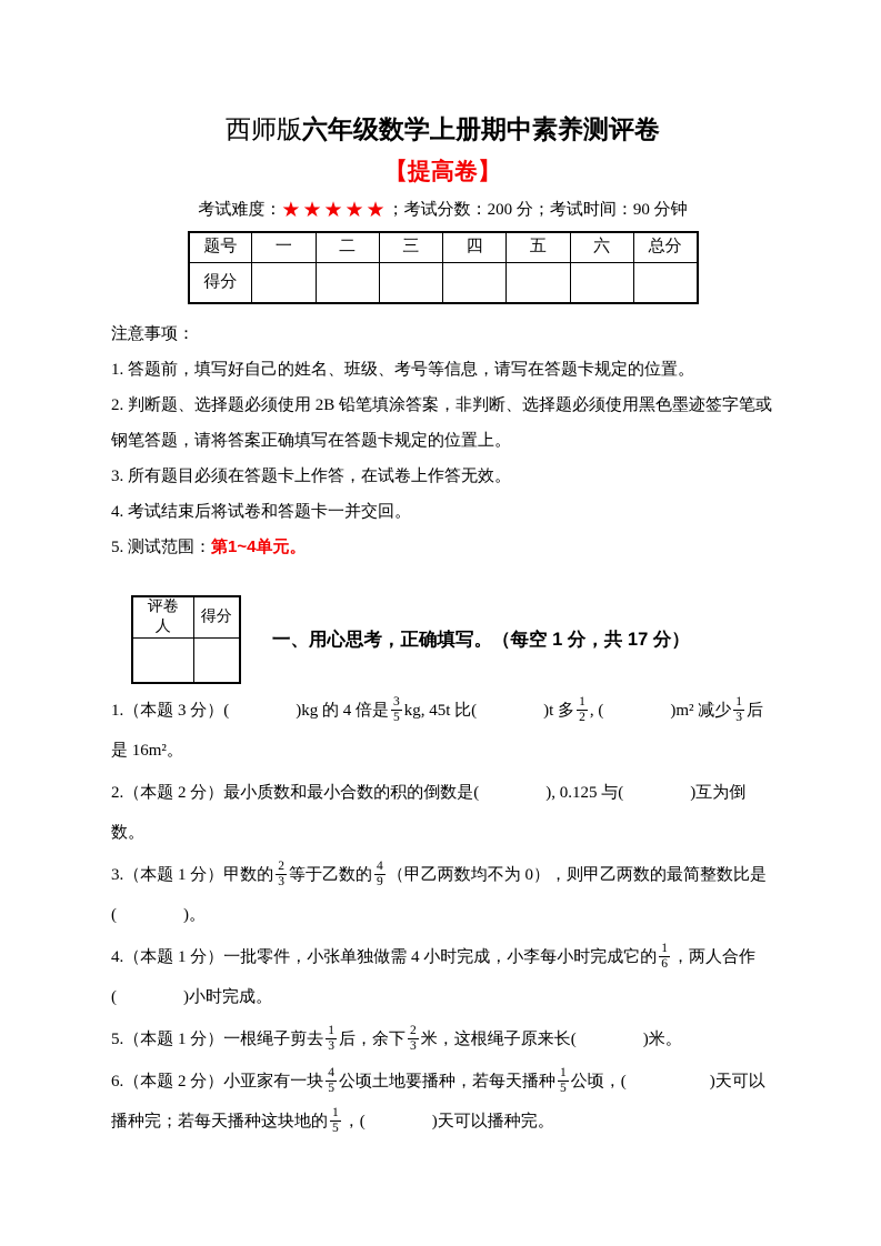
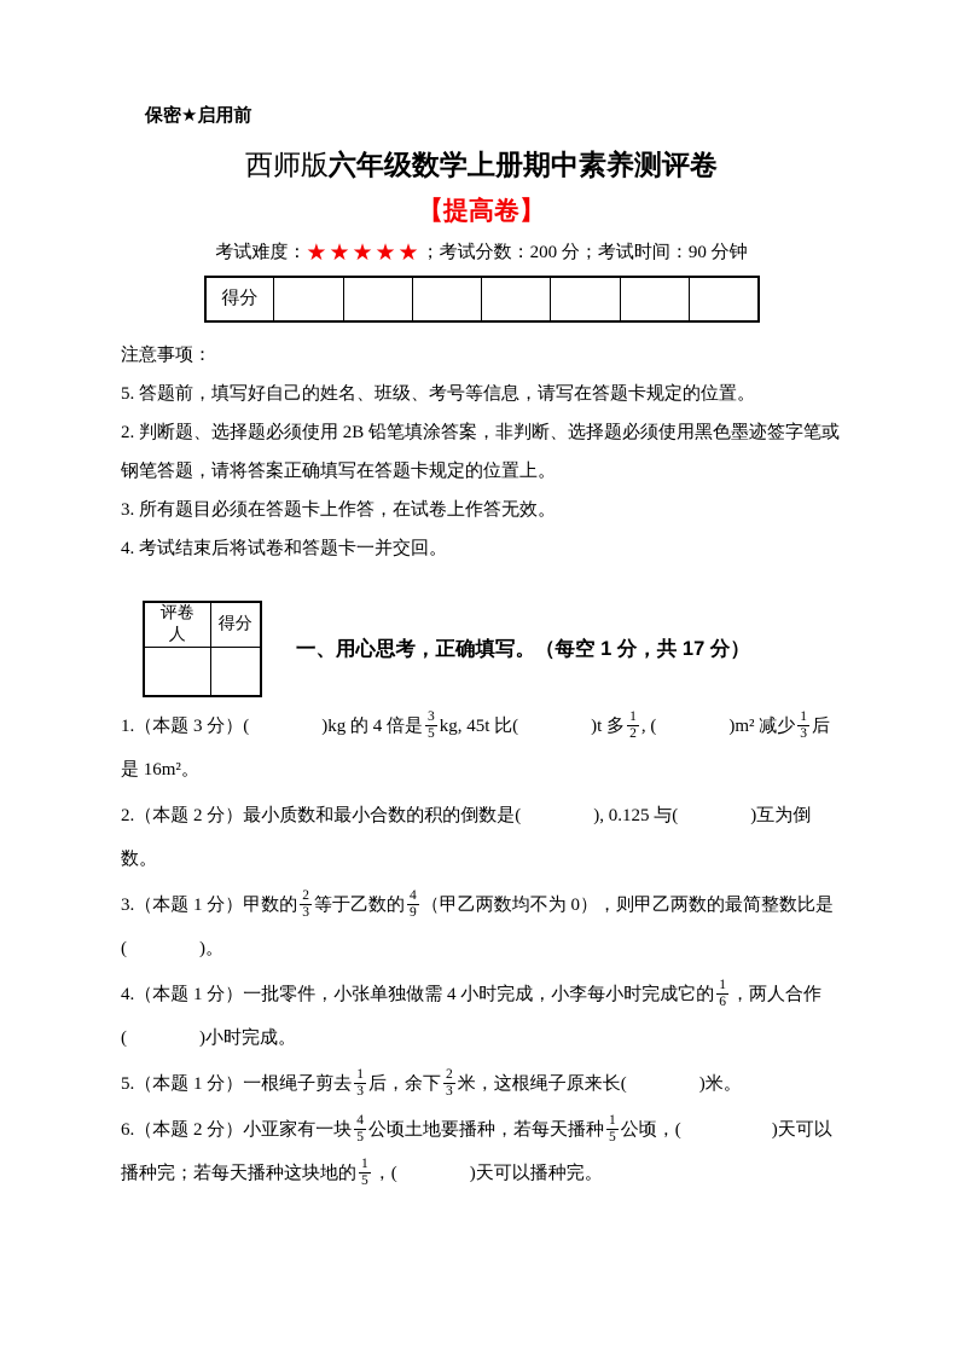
+ 保密★启用前
  西师版六年级数学上册期中素养测评卷
  【提高卷】
  考试难度：★★★★★；考试分数：200 分；考试时间：90 分钟
- 题号	一	二	三	四	五	六	总分
  得分
  注意事项：
- 1. 答题前，填写好自己的姓名、班级、考号等信息，请写在答题卡规定的位置。
+ 5. 答题前，填写好自己的姓名、班级、考号等信息，请写在答题卡规定的位置。
  2. 判断题、选择题必须使用 2B 铅笔填涂答案，非判断、选择题必须使用黑色墨迹签字笔或钢笔答题，请将答案正确填写在答题卡规定的位置上。
  3. 所有题目必须在答题卡上作答，在试卷上作答无效。
  4. 考试结束后将试卷和答题卡一并交回。
- 5. 测试范围：第1~4单元。
  评卷人	得分
  一、用心思考，正确填写。（每空 1 分，共 17 分）
  1.（本题 3 分）( )kg 的 4 倍是
  3
  5
  kg, 45t 比( )t 多
  1
  2
  , ( )m² 减少
  1
  3
  后是 16m²。
  2.（本题 2 分）最小质数和最小合数的积的倒数是( ), 0.125 与( )互为倒数。
  3.（本题 1 分）甲数的
  2
  3
  等于乙数的
  4
  9
  （甲乙两数均不为 0），则甲乙两数的最简整数比是( )。
  4.（本题 1 分）一批零件，小张单独做需 4 小时完成，小李每小时完成它的
  1
  6
  ，两人合作( )小时完成。
  5.（本题 1 分）一根绳子剪去
  1
  3
  后，余下
  2
  3
  米，这根绳子原来长( )米。
  6.（本题 2 分）小亚家有一块
  4
  5
  公顷土地要播种，若每天播种
  1
  5
  公顷，( )天可以播种完；若每天播种这块地的
  1
  5
  ，( )天可以播种完。
